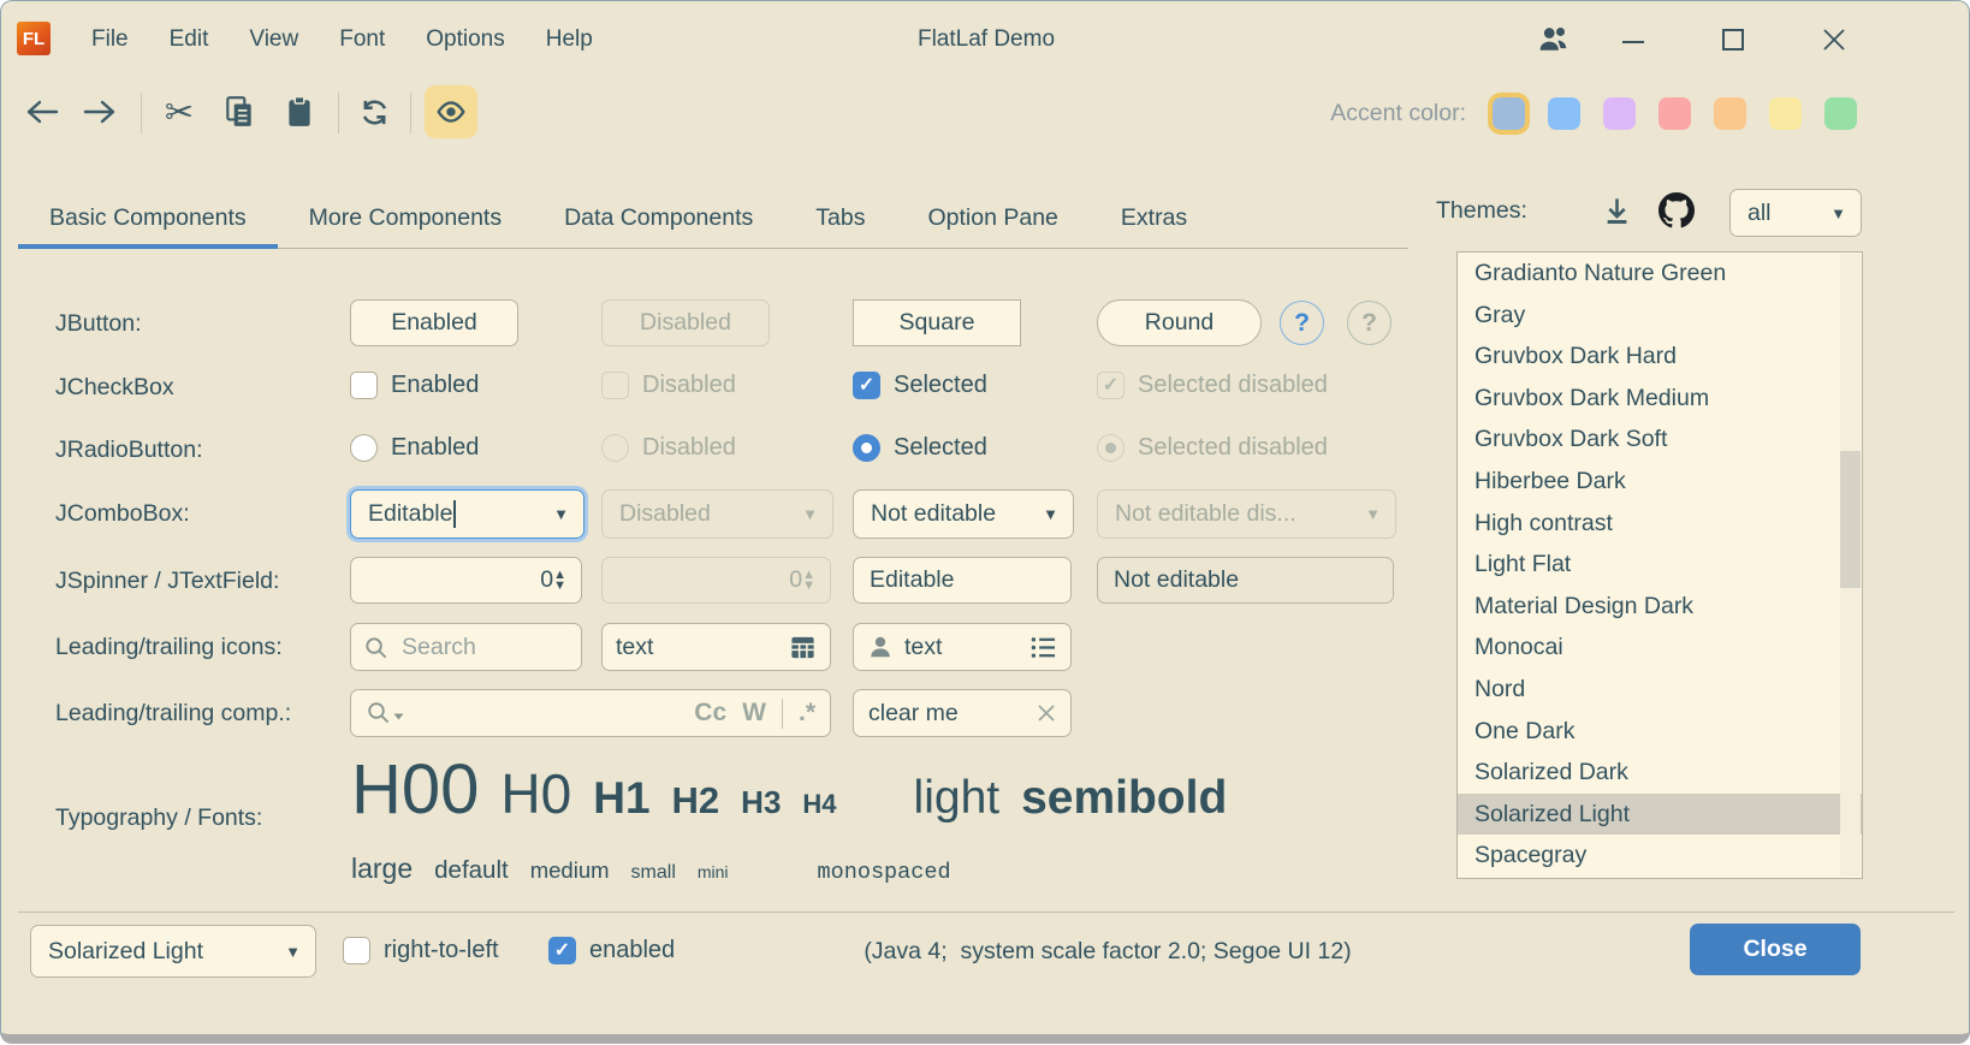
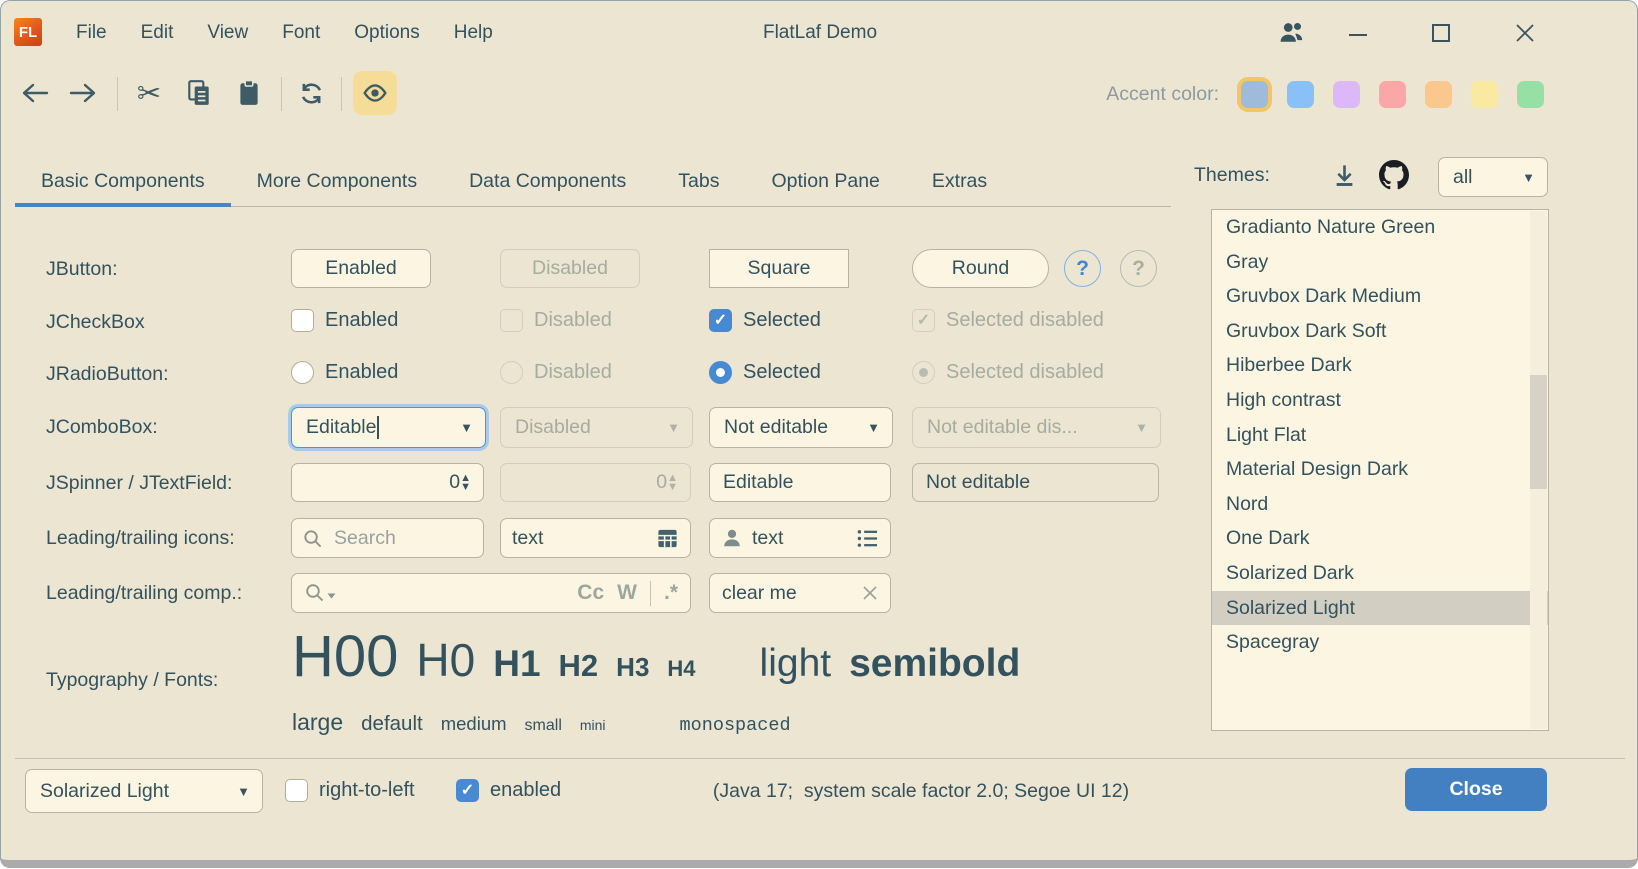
  FL
  FlatLaf Demo
  File
  Edit
  View
  Font
  Options
  Help
  ✂
  Accent color:
  Basic Components
  More Components
  Data Components
  Tabs
  Option Pane
  Extras
  Themes:
  all
  ▼
  Gradianto Nature Green
  Gray
- Gruvbox Dark Hard
  Gruvbox Dark Medium
  Gruvbox Dark Soft
  Hiberbee Dark
  High contrast
  Light Flat
  Material Design Dark
- Monocai
  Nord
  One Dark
  Solarized Dark
  Solarized Light
  Spacegray
  JButton:
  Enabled
  Disabled
  Square
  Round
  ?
  ?
  JCheckBox
  Enabled
  Disabled
  ✓
  Selected
  ✓
  Selected disabled
  JRadioButton:
  Enabled
  Disabled
  Selected
  Selected disabled
  JComboBox:
  Editable
  ▼
  Disabled
  ▼
  Not editable
  ▼
  Not editable dis...
  ▼
  JSpinner / JTextField:
  0
  ▲
  ▼
  0
  ▲
  ▼
  Editable
  Not editable
  Leading/trailing icons:
  Search
  text
  text
  Leading/trailing comp.:
  Cc
  W
  .*
  clear me
  Typography / Fonts:
  H00
  H0
  H1
  H2
  H3
  H4
  light
  semibold
  large
  default
  medium
  small
  mini
  monospaced
  Solarized Light
  ▼
  right-to-left
  ✓
  enabled
- (Java 4; system scale factor 2.0; Segoe UI 12)
+ (Java 17; system scale factor 2.0; Segoe UI 12)
  Close
